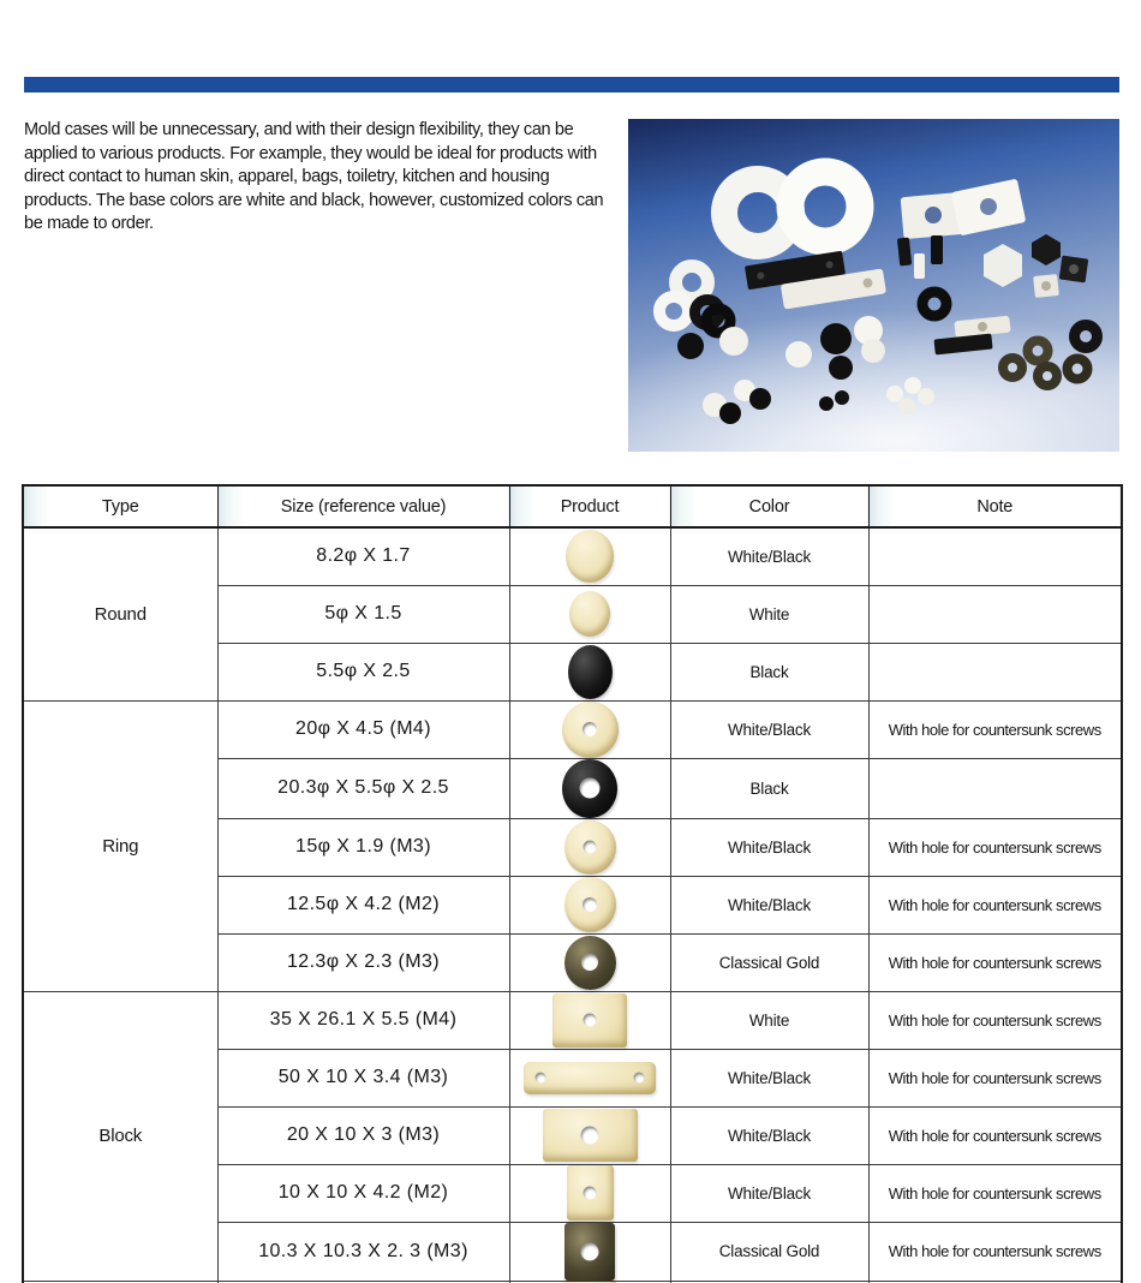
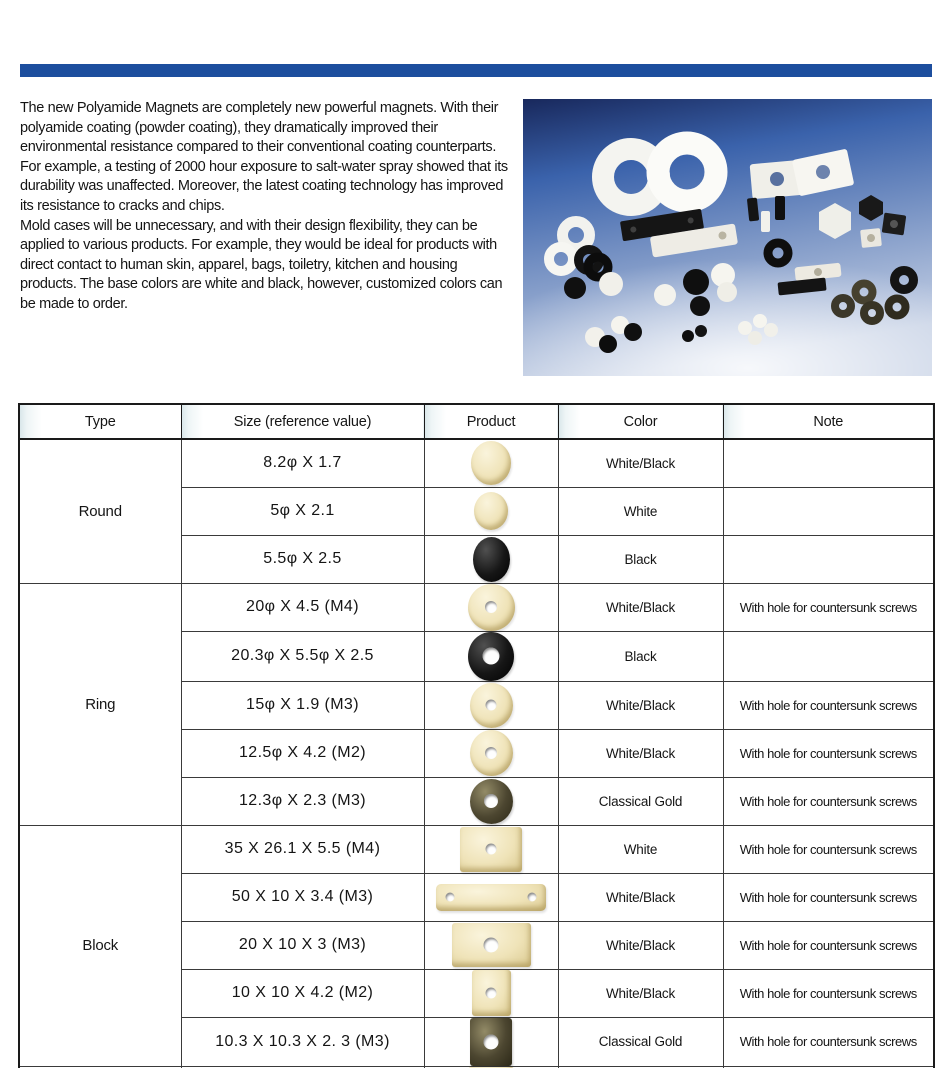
+ The new Polyamide Magnets are completely new powerful magnets. With their polyamide coating (powder coating), they dramatically improved their environmental resistance compared to their conventional coating counterparts. For example, a testing of 2000 hour exposure to salt-water spray showed that its durability was unaffected. Moreover, the latest coating technology has improved its resistance to cracks and chips.
  Mold cases will be unnecessary, and with their design flexibility, they can be applied to various products. For example, they would be ideal for products with direct contact to human skin, apparel, bags, toiletry, kitchen and housing products. The base colors are white and black, however, customized colors can be made to order.
  Type	Size (reference value)	Product	Color	Note
  Round	8.2φ X 1.7		White/Black
- 5φ X 1.5		White
+ 5φ X 2.1		White
  5.5φ X 2.5		Black
  Ring	20φ X 4.5 (M4)		White/Black	With hole for countersunk screws
  20.3φ X 5.5φ X 2.5		Black
  15φ X 1.9 (M3)		White/Black	With hole for countersunk screws
  12.5φ X 4.2 (M2)		White/Black	With hole for countersunk screws
  12.3φ X 2.3 (M3)		Classical Gold	With hole for countersunk screws
  Block	35 X 26.1 X 5.5 (M4)		White	With hole for countersunk screws
  50 X 10 X 3.4 (M3)		White/Black	With hole for countersunk screws
  20 X 10 X 3 (M3)		White/Black	With hole for countersunk screws
  10 X 10 X 4.2 (M2)		White/Black	With hole for countersunk screws
  10.3 X 10.3 X 2. 3 (M3)		Classical Gold	With hole for countersunk screws
